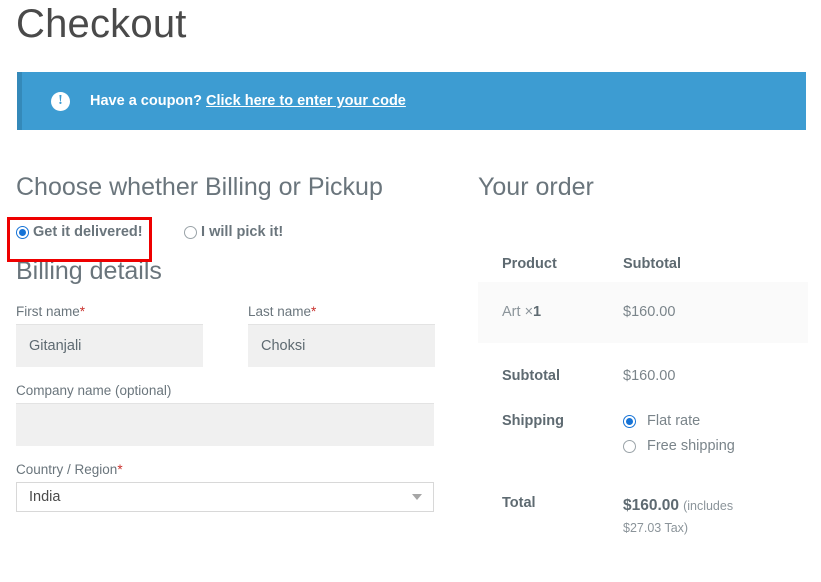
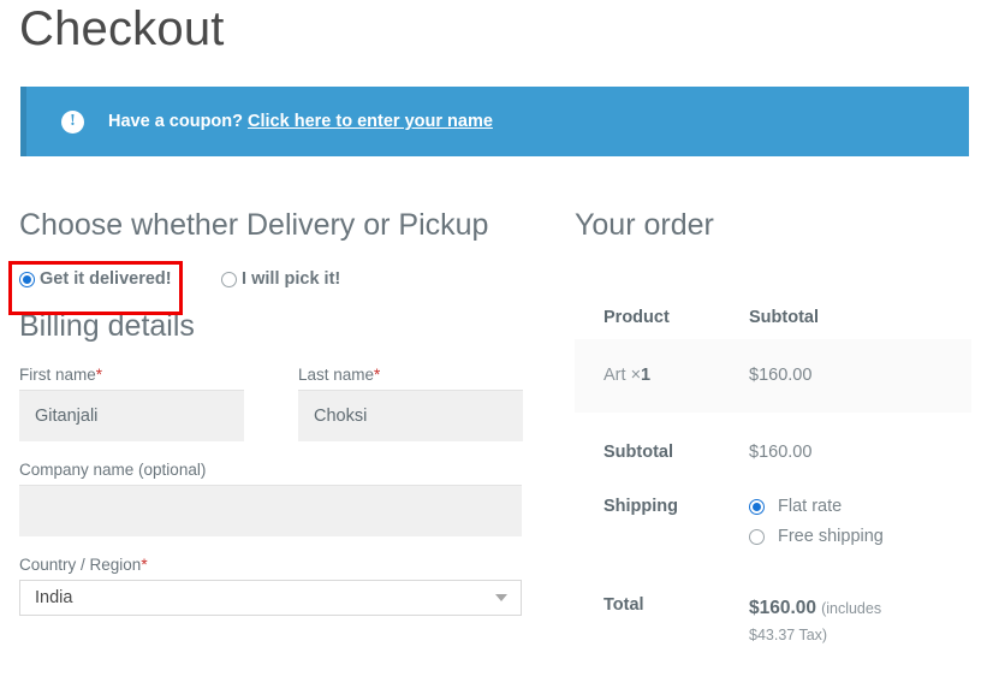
  Checkout
  !
- Have a coupon? Click here to enter your code
+ Have a coupon? Click here to enter your name
- Choose whether Billing or Pickup
+ Choose whether Delivery or Pickup
  Get it delivered!
  I will pick it!
  Billing details
  First name*
  Gitanjali
  Last name*
  Choksi
  Company name (optional)
  Country / Region*
  India
  Your order
  Product	Subtotal
  Art ×1	$160.00
  Subtotal	$160.00
  Shipping	Flat rate Free shipping
- Total	$160.00 (includes $27.03 Tax)
+ Total	$160.00 (includes $43.37 Tax)
